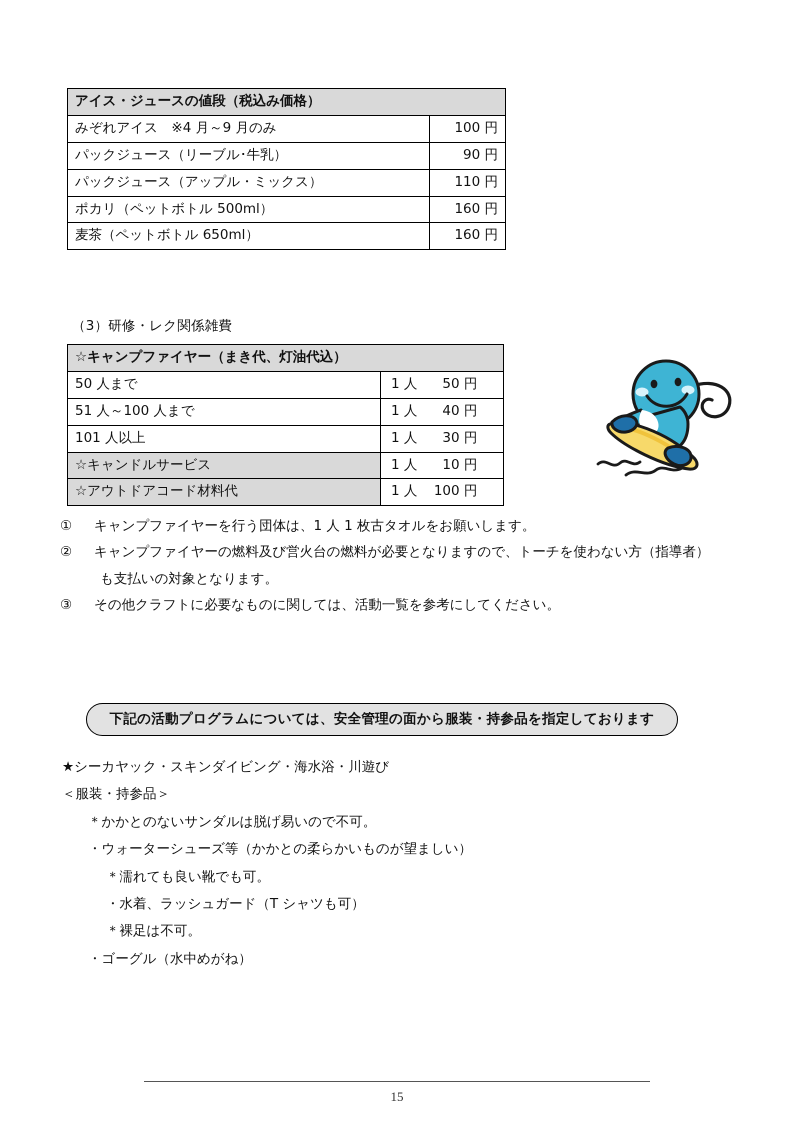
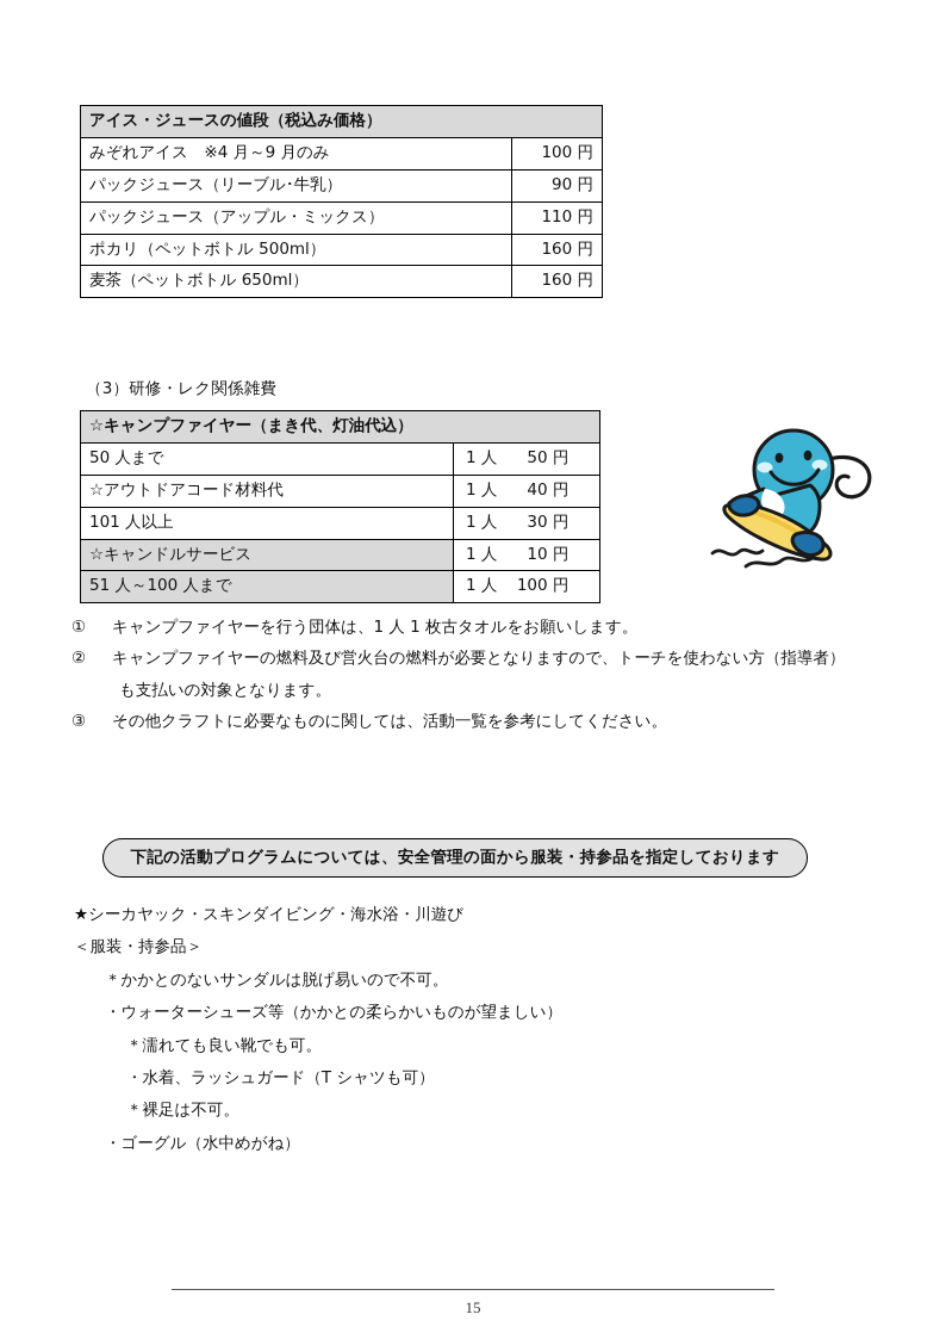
  アイス・ジュースの値段（税込み価格）
  みぞれアイス ※4 月～9 月のみ	100 円
  パックジュース（リーブル･牛乳）	90 円
  パックジュース（アップル・ミックス）	110 円
  ポカリ（ペットボトル 500ml）	160 円
  麦茶（ペットボトル 650ml）	160 円
  （3）研修・レク関係雑費
  ☆キャンプファイヤー（まき代、灯油代込）
  50 人まで	1 人 50 円
- 51 人～100 人まで	1 人 40 円
+ ☆アウトドアコード材料代	1 人 40 円
  101 人以上	1 人 30 円
  ☆キャンドルサービス	1 人 10 円
- ☆アウトドアコード材料代	1 人 100 円
+ 51 人～100 人まで	1 人 100 円
  ①
  キャンプファイヤーを行う団体は、1 人 1 枚古タオルをお願いします。
  ②
  キャンプファイヤーの燃料及び営火台の燃料が必要となりますので、トーチを使わない方（指導者）
  も支払いの対象となります。
  ③
  その他クラフトに必要なものに関しては、活動一覧を参考にしてください。
  下記の活動プログラムについては、安全管理の面から服装・持参品を指定しております
  ★シーカヤック・スキンダイビング・海水浴・川遊び
  ＜服装・持参品＞
  ＊かかとのないサンダルは脱げ易いので不可。
  ・ウォーターシューズ等（かかとの柔らかいものが望ましい）
  ＊濡れても良い靴でも可。
  ・水着、ラッシュガード（T シャツも可）
  ＊裸足は不可。
  ・ゴーグル（水中めがね）
  15
